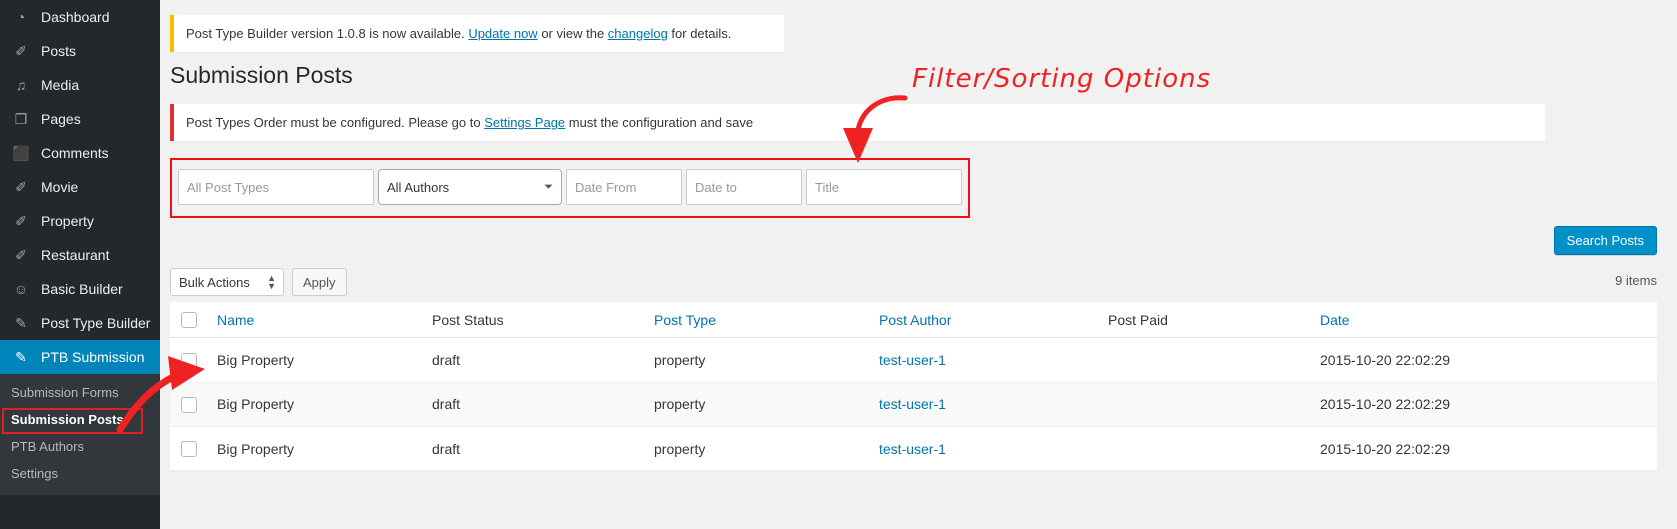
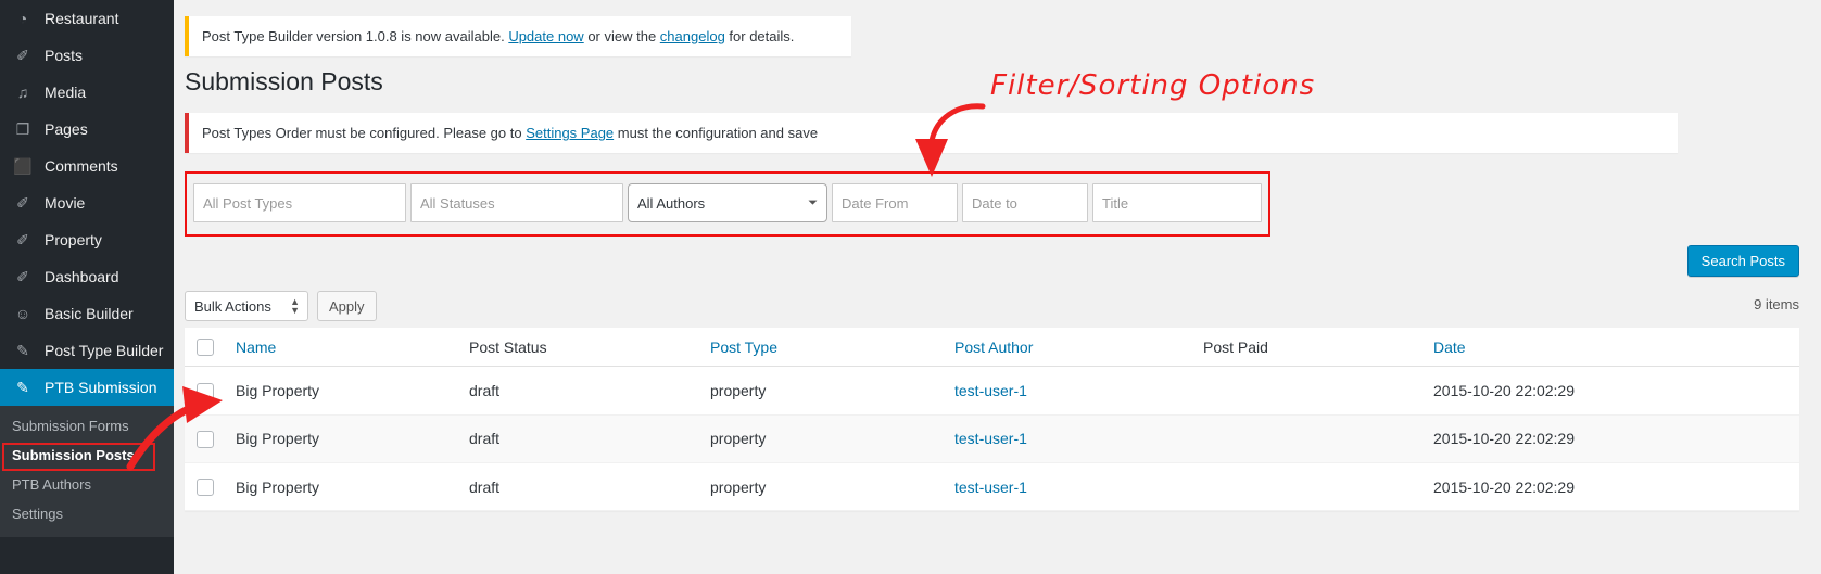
  ◔
- Dashboard
+ Restaurant
  ✐
  Posts
  ♫
  Media
  ❐
  Pages
  ⬛
  Comments
  ✐
  Movie
  ✐
  Property
  ✐
- Restaurant
+ Dashboard
  ☺
  Basic Builder
  ✎
  Post Type Builder
  ✎
  PTB Submission
  Submission Forms
  Submission Posts
  PTB Authors
  Settings
  Post Type Builder version 1.0.8 is now available. Update now or view the changelog for details.
  Submission Posts
  Post Types Order must be configured. Please go to Settings Page must the configuration and save
  All Post Types
+ All Statuses
  All Authors
  ⏷
  Date From
  Date to
  Title
  Search Posts
  Bulk Actions
  ▲
  ▼
  Apply
  9 items
  	Name	Post Status	Post Type	Post Author	Post Paid	Date
  	Big Property	draft	property	test-user-1		2015-10-20 22:02:29
  	Big Property	draft	property	test-user-1		2015-10-20 22:02:29
  	Big Property	draft	property	test-user-1		2015-10-20 22:02:29
  Filter/Sorting Options
